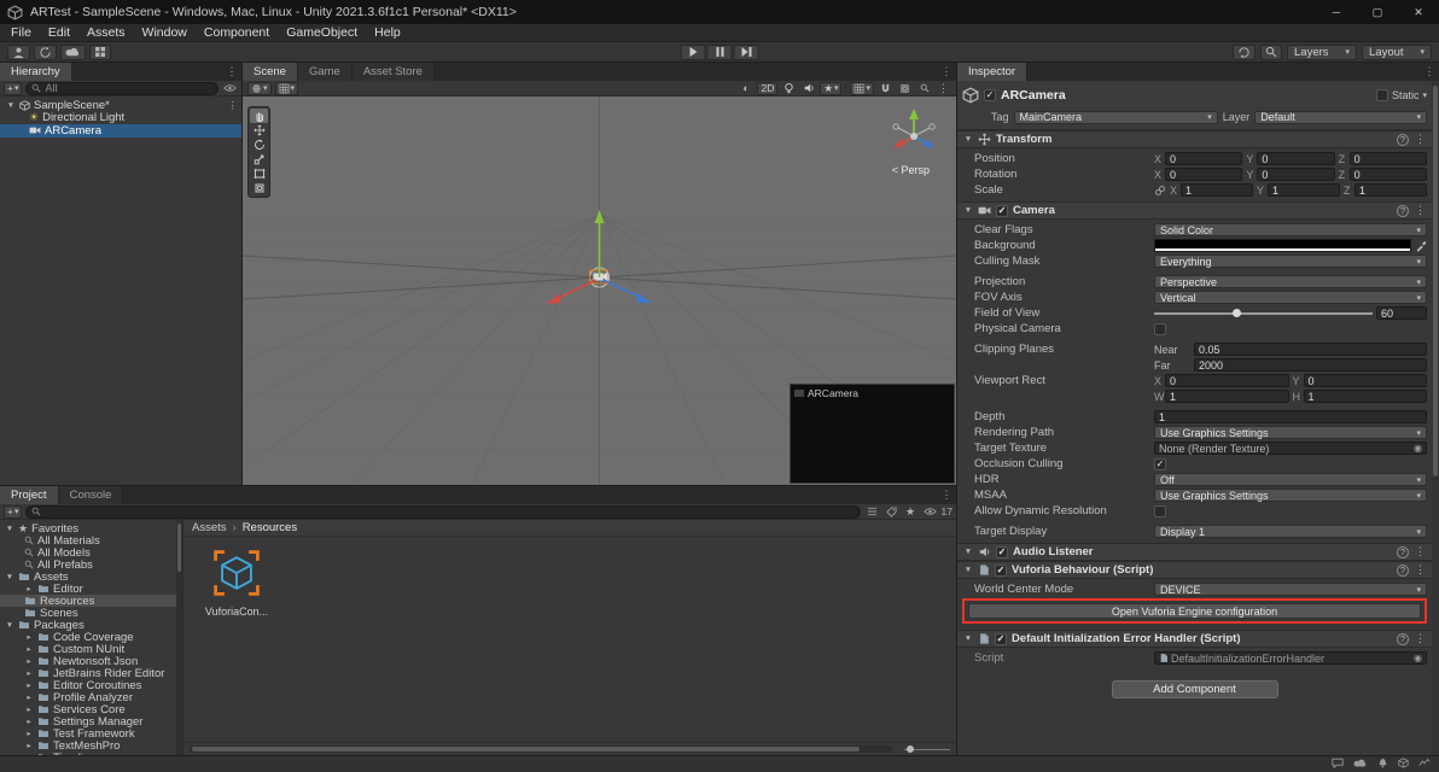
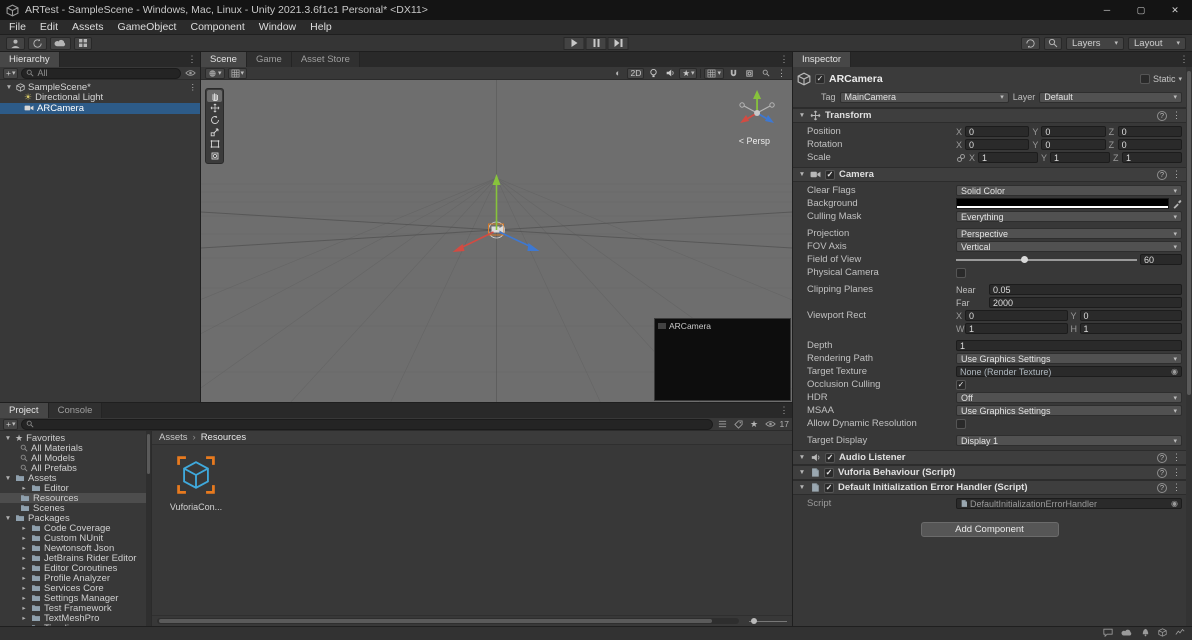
  ARTest - SampleScene - Windows, Mac, Linux - Unity 2021.3.6f1c1 Personal* <DX11>
  ─
  ▢
  ✕
  File
  Edit
  Assets
- Window
+ GameObject
  Component
- GameObject
+ Window
  Help
  Layers
  Layout
  Hierarchy
  ⋮
  +
  All
  SampleScene*
  ⋮
  ☀
  Directional Light
  ARCamera
  Scene
  Game
  Asset Store
  ⋮
  ◐
  2D
  ★
  ⋮
  < Persp
  ARCamera
  Project
  Console
  ⋮
  +
  ★
  17
  ★
  Favorites
  All Materials
  All Models
  All Prefabs
  Assets
  Editor
  Resources
  Scenes
  Packages
  Code Coverage
  Custom NUnit
  Newtonsoft Json
  JetBrains Rider Editor
  Editor Coroutines
  Profile Analyzer
  Services Core
  Settings Manager
  Test Framework
  TextMeshPro
  Assets
  ›
  Resources
  VuforiaCon...
  Inspector
  ⋮
  ✓
  ARCamera
  Static
  Tag
  MainCamera
  Layer
  Default
  Transform
  ?
  ⋮
  Position
  X
  0
  Y
  0
  Z
  0
  Rotation
  X
  0
  Y
  0
  Z
  0
  Scale
  X
  1
  Y
  1
  Z
  1
  ✓
  Camera
  ?
  ⋮
  Clear Flags
  Solid Color
  Background
  Culling Mask
  Everything
  Projection
  Perspective
  FOV Axis
  Vertical
  Field of View
  60
  Physical Camera
  Clipping Planes
  Near
  0.05
  Far
  2000
  Viewport Rect
  X
  0
  Y
  0
  W
  1
  H
  1
  Depth
  1
  Rendering Path
  Use Graphics Settings
  Target Texture
  None (Render Texture)
  ◉
  Occlusion Culling
  ✓
  HDR
  Off
  MSAA
  Use Graphics Settings
  Allow Dynamic Resolution
  Target Display
  Display 1
  ✓
  Audio Listener
  ?
  ⋮
  ✓
  Vuforia Behaviour (Script)
  ?
  ⋮
- World Center Mode
- DEVICE
- Open Vuforia Engine configuration
  ✓
  Default Initialization Error Handler (Script)
  ?
  ⋮
  Script
  DefaultInitializationErrorHandler
  ◉
  Add Component
